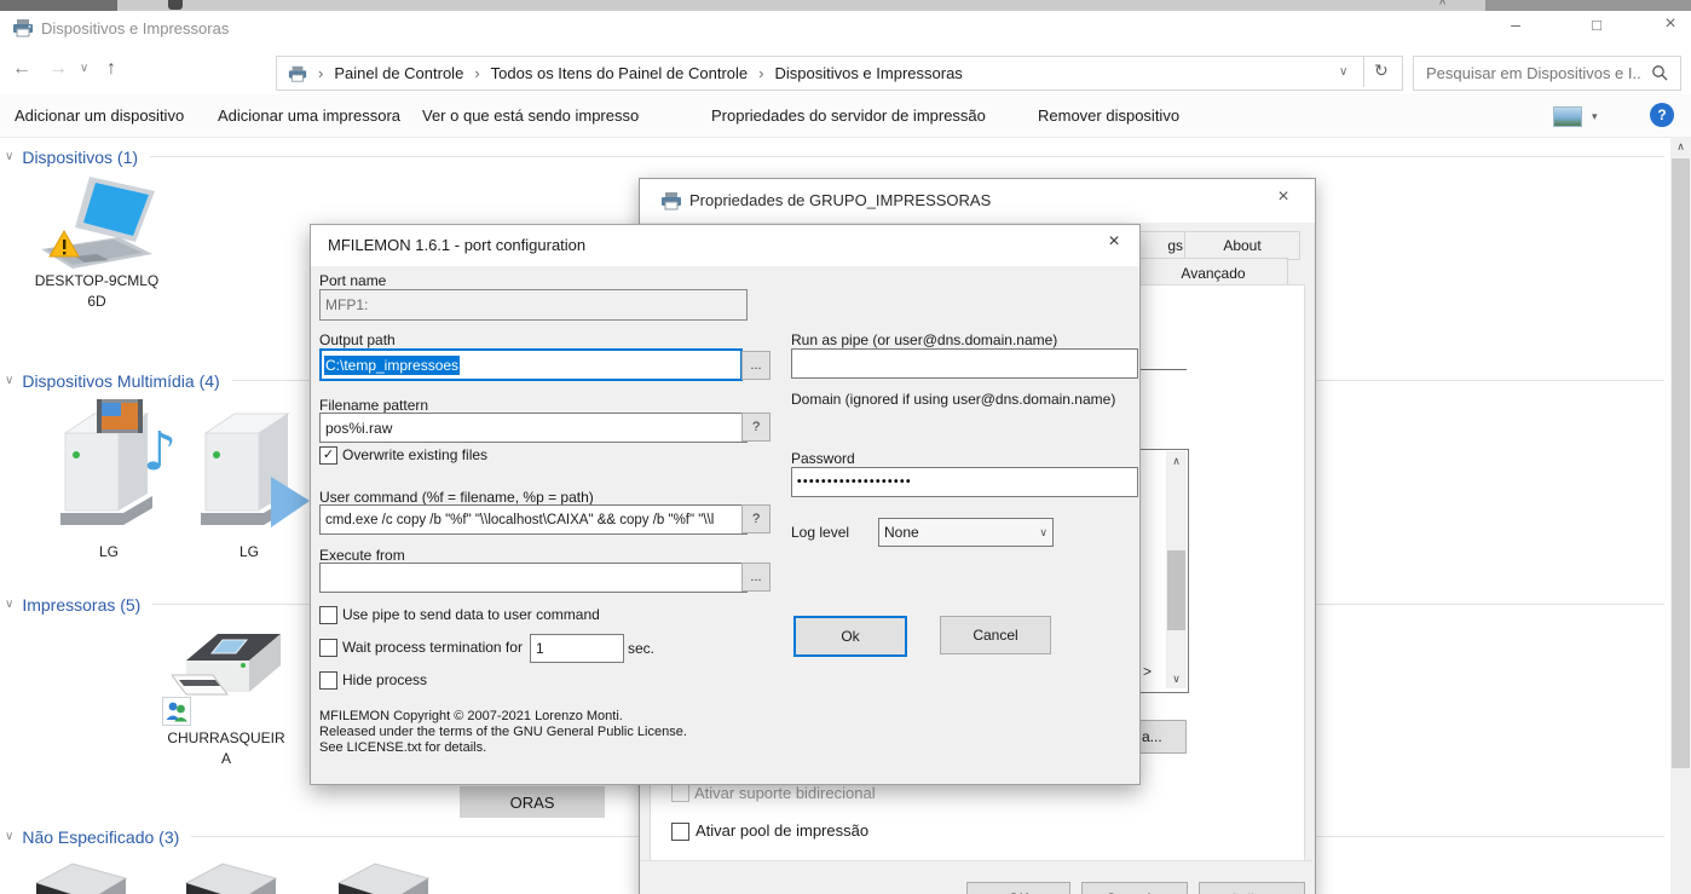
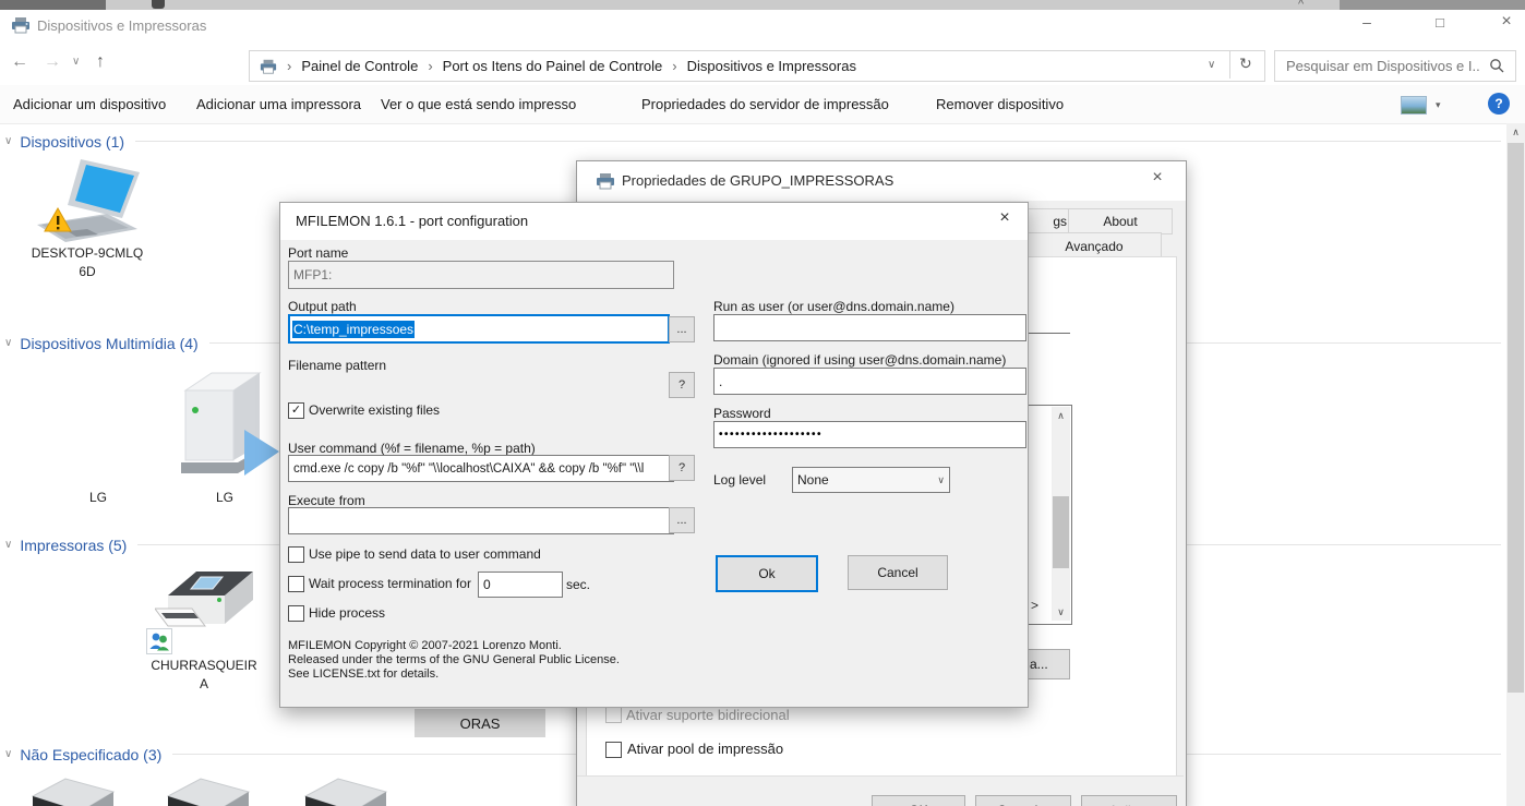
  ^
  Dispositivos e Impressoras
  –
  □
  ×
  ←
  →
  ∨
  ↑
  ›
  Painel de Controle
  ›
- Todos os Itens do Painel de Controle
+ Port os Itens do Painel de Controle
  ›
  Dispositivos e Impressoras
  ∨
  ↻
  Pesquisar em Dispositivos e I..
  Adicionar um dispositivo
  Adicionar uma impressora
  Ver o que está sendo impresso
  Propriedades do servidor de impressão
  Remover dispositivo
  ▾
  ?
  ∧
  ∨
  Dispositivos (1)
  DESKTOP-9CMLQ
  6D
  ∨
  Dispositivos Multimídia (4)
- ♪
  LG
  LG
  ∨
  Impressoras (5)
  CHURRASQUEIR
  A
  ORAS
  ∨
  Não Especificado (3)
  Propriedades de GRUPO_IMPRESSORAS
  ×
  gs
  About
  Avançado
  ∧
  ∨
  >
  a...
  Ativar suporte bidirecional
  Ativar pool de impressão
  MFILEMON 1.6.1 - port configuration
  ×
  Port name
  MFP1:
  Output path
  C:\temp_impressoes
  ...
  Filename pattern
- pos%i.raw
  ?
  ✓
  Overwrite existing files
  User command (%f = filename, %p = path)
  cmd.exe /c copy /b "%f" "\\localhost\CAIXA" && copy /b "%f" "\\l
  ?
  Execute from
  ...
  Use pipe to send data to user command
  Wait process termination for
- 1
+ 0
  sec.
  Hide process
  MFILEMON Copyright © 2007-2021 Lorenzo Monti.
  Released under the terms of the GNU General Public License.
  See LICENSE.txt for details.
- Run as pipe (or user@dns.domain.name)
+ Run as user (or user@dns.domain.name)
  Domain (ignored if using user@dns.domain.name)
+ .
  Password
  •••••••••••••••••••
  Log level
  None
  ∨
  Ok
  Cancel
